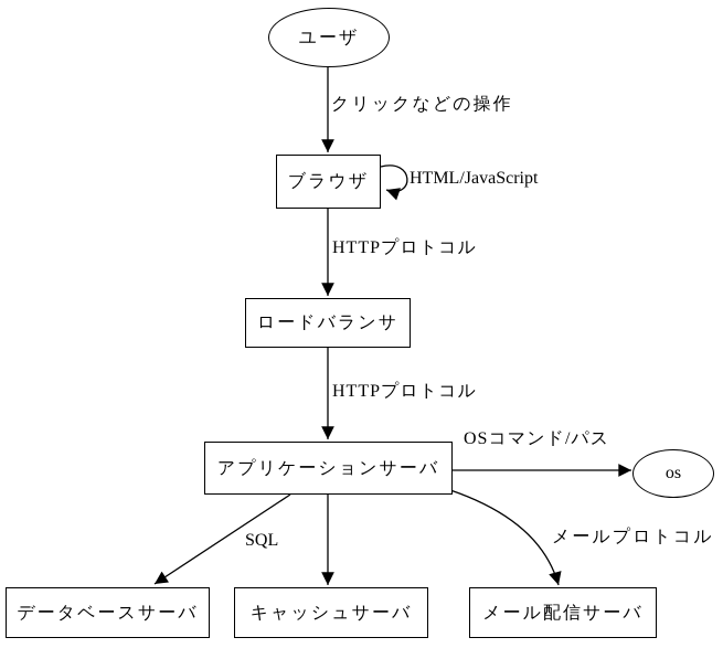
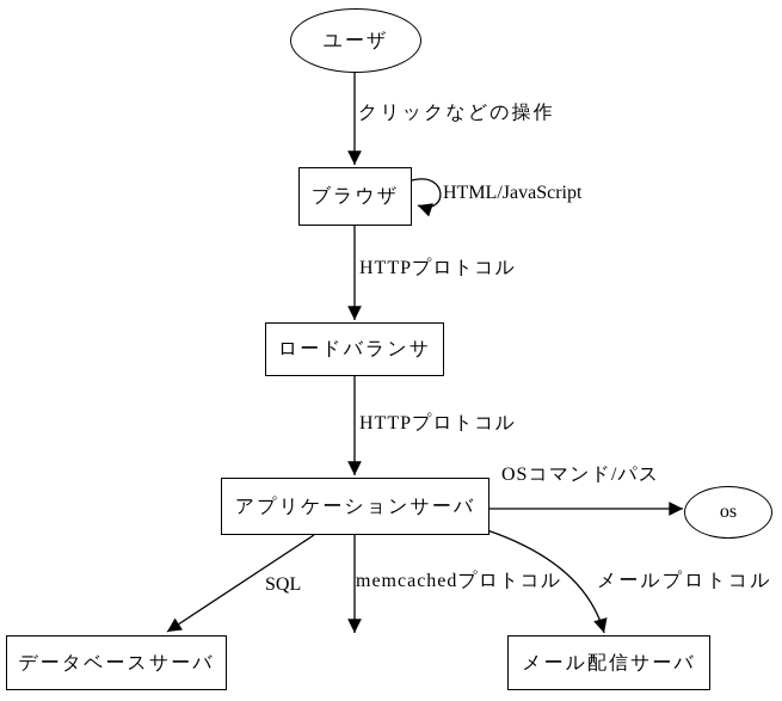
  ユーザ
  ブラウザ
  ロードバランサ
  アプリケーションサーバ
  os
  データベースサーバ
- キャッシュサーバ
  メール配信サーバ
  クリックなどの操作
  HTML/JavaScript
  HTTPプロトコル
  HTTPプロトコル
  OSコマンド/パス
  SQL
+ memcachedプロトコル
  メールプロトコル
